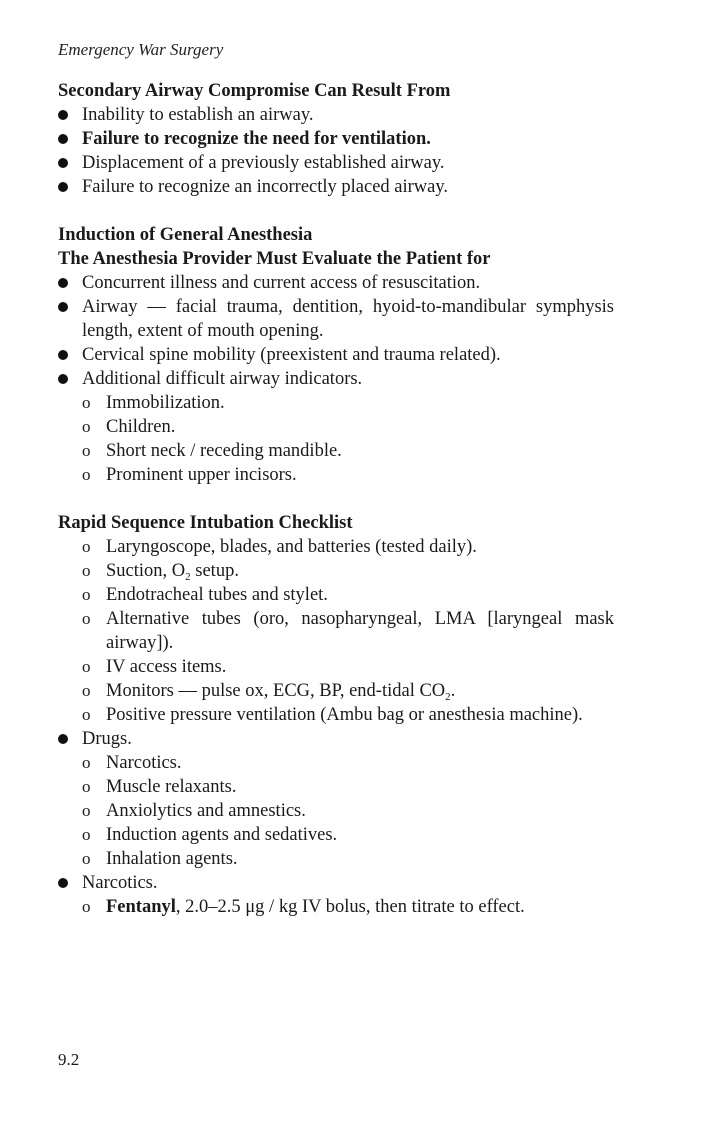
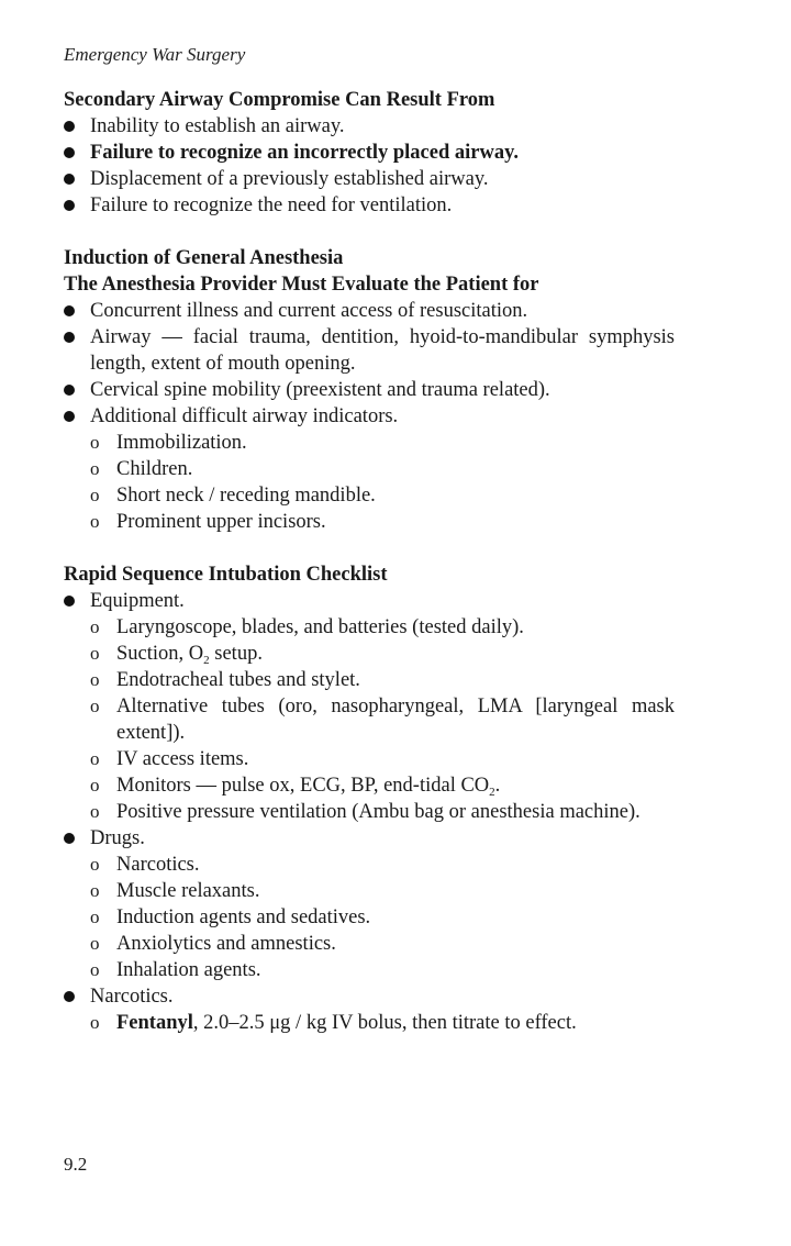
  Emergency War Surgery
  Secondary Airway Compromise Can Result From
  Inability to establish an airway.
- Failure to recognize the need for ventilation.
+ Failure to recognize an incorrectly placed airway.
  Displacement of a previously established airway.
- Failure to recognize an incorrectly placed airway.
+ Failure to recognize the need for ventilation.
  Induction of General Anesthesia
  The Anesthesia Provider Must Evaluate the Patient for
  Concurrent illness and current access of resuscitation.
  Airway — facial trauma, dentition, hyoid-to-mandibular symphysis length, extent of mouth opening.
  Cervical spine mobility (preexistent and trauma related).
  Additional difficult airway indicators.
  o
  Immobilization.
  o
  Children.
  o
  Short neck / receding mandible.
  o
  Prominent upper incisors.
  Rapid Sequence Intubation Checklist
+ Equipment.
  o
  Laryngoscope, blades, and batteries (tested daily).
  o
  Suction, O2 setup.
  o
  Endotracheal tubes and stylet.
  o
- Alternative tubes (oro, nasopharyngeal, LMA [laryngeal mask airway]).
+ Alternative tubes (oro, nasopharyngeal, LMA [laryngeal mask extent]).
  o
  IV access items.
  o
  Monitors — pulse ox, ECG, BP, end-tidal CO2.
  o
  Positive pressure ventilation (Ambu bag or anesthesia machine).
  Drugs.
  o
  Narcotics.
  o
  Muscle relaxants.
  o
- Anxiolytics and amnestics.
+ Induction agents and sedatives.
  o
- Induction agents and sedatives.
+ Anxiolytics and amnestics.
  o
  Inhalation agents.
  Narcotics.
  o
  Fentanyl, 2.0–2.5 μg / kg IV bolus, then titrate to effect.
  9.2
